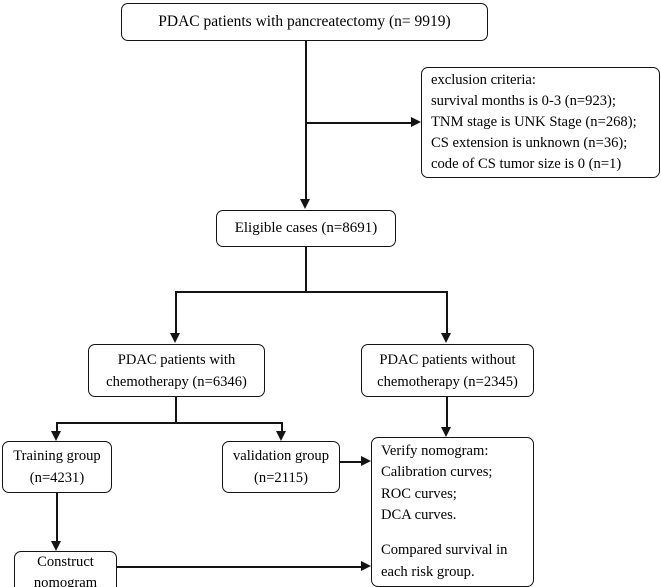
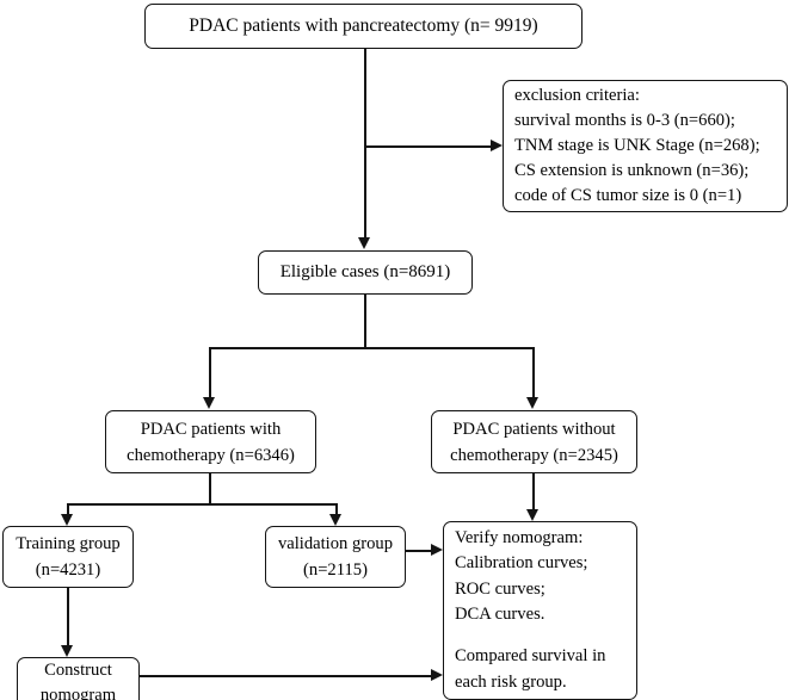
  PDAC patients with pancreatectomy (n= 9919)
  exclusion criteria:
- survival months is 0-3 (n=923);
+ survival months is 0-3 (n=660);
  TNM stage is UNK Stage (n=268);
  CS extension is unknown (n=36);
  code of CS tumor size is 0 (n=1)
  Eligible cases (n=8691)
  PDAC patients with
  chemotherapy (n=6346)
  PDAC patients without
  chemotherapy (n=2345)
  Training group
  (n=4231)
  validation group
  (n=2115)
  Verify nomogram:
  Calibration curves;
  ROC curves;
  DCA curves.
  Compared survival in
  each risk group.
  Construct
  nomogram
